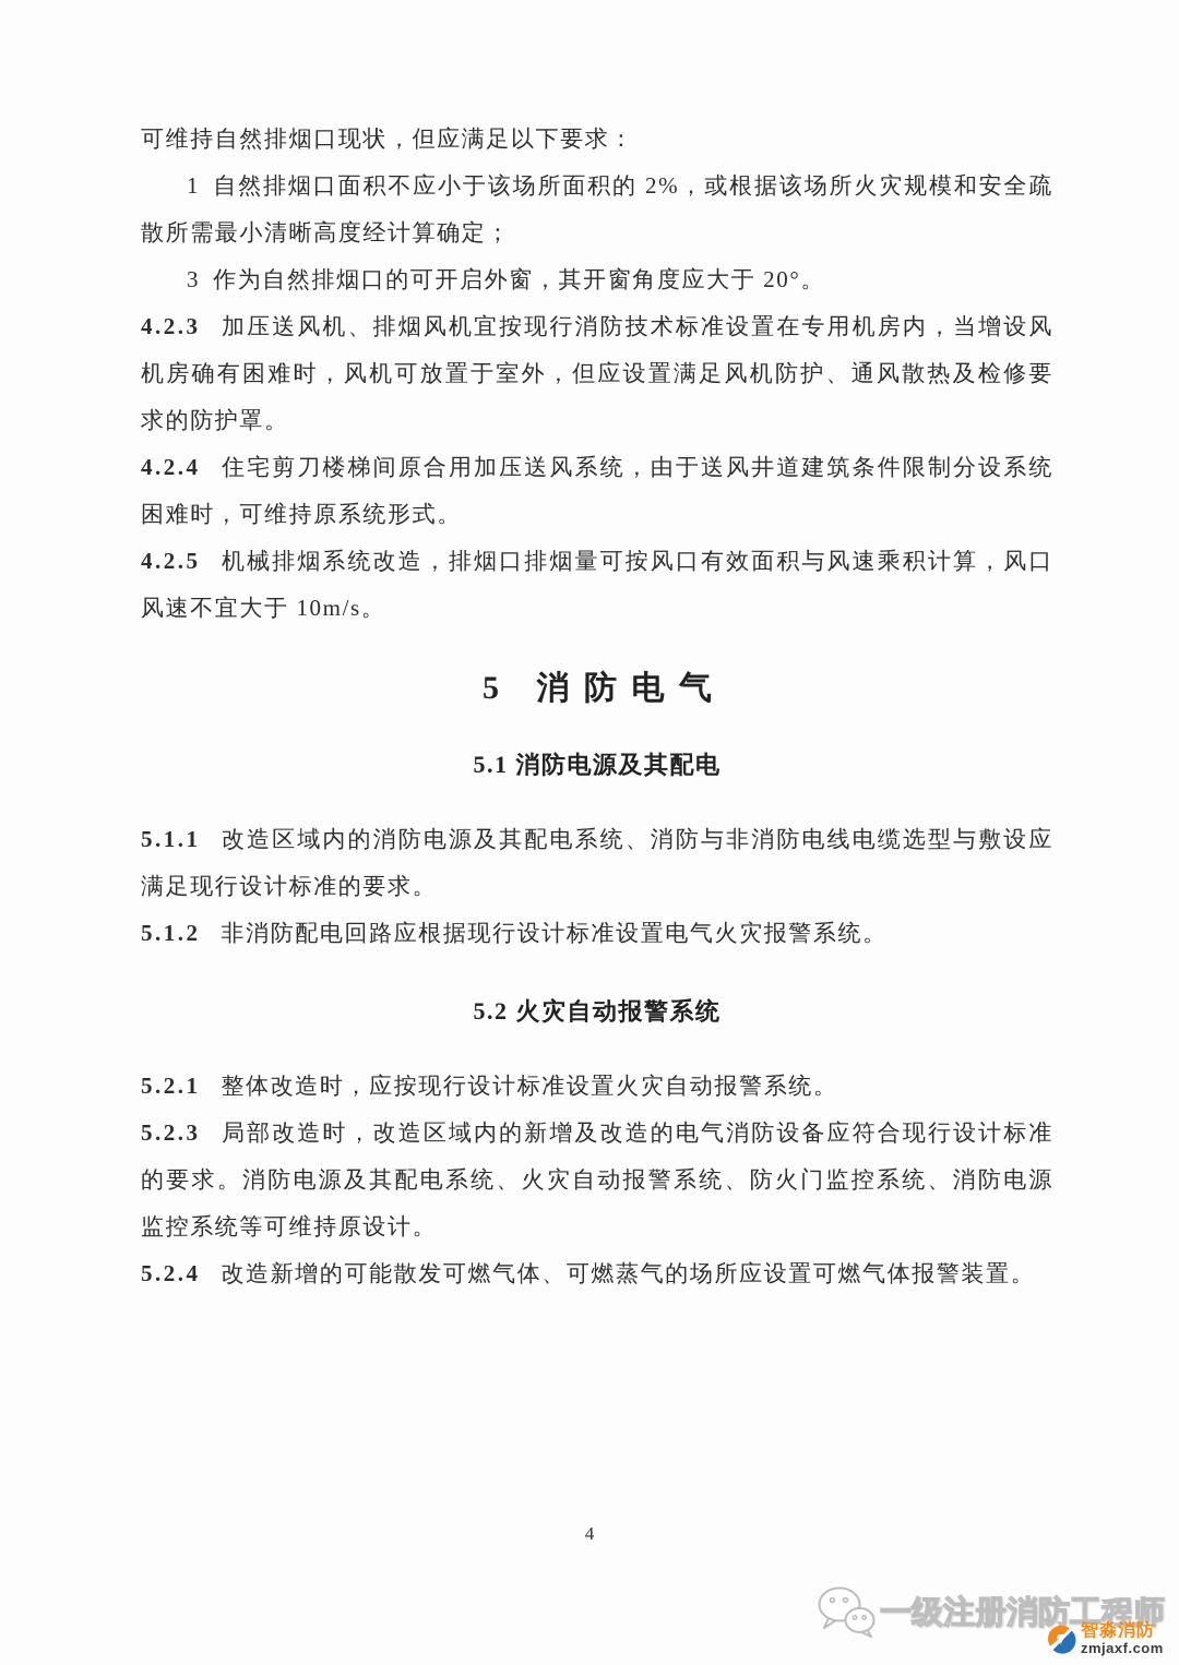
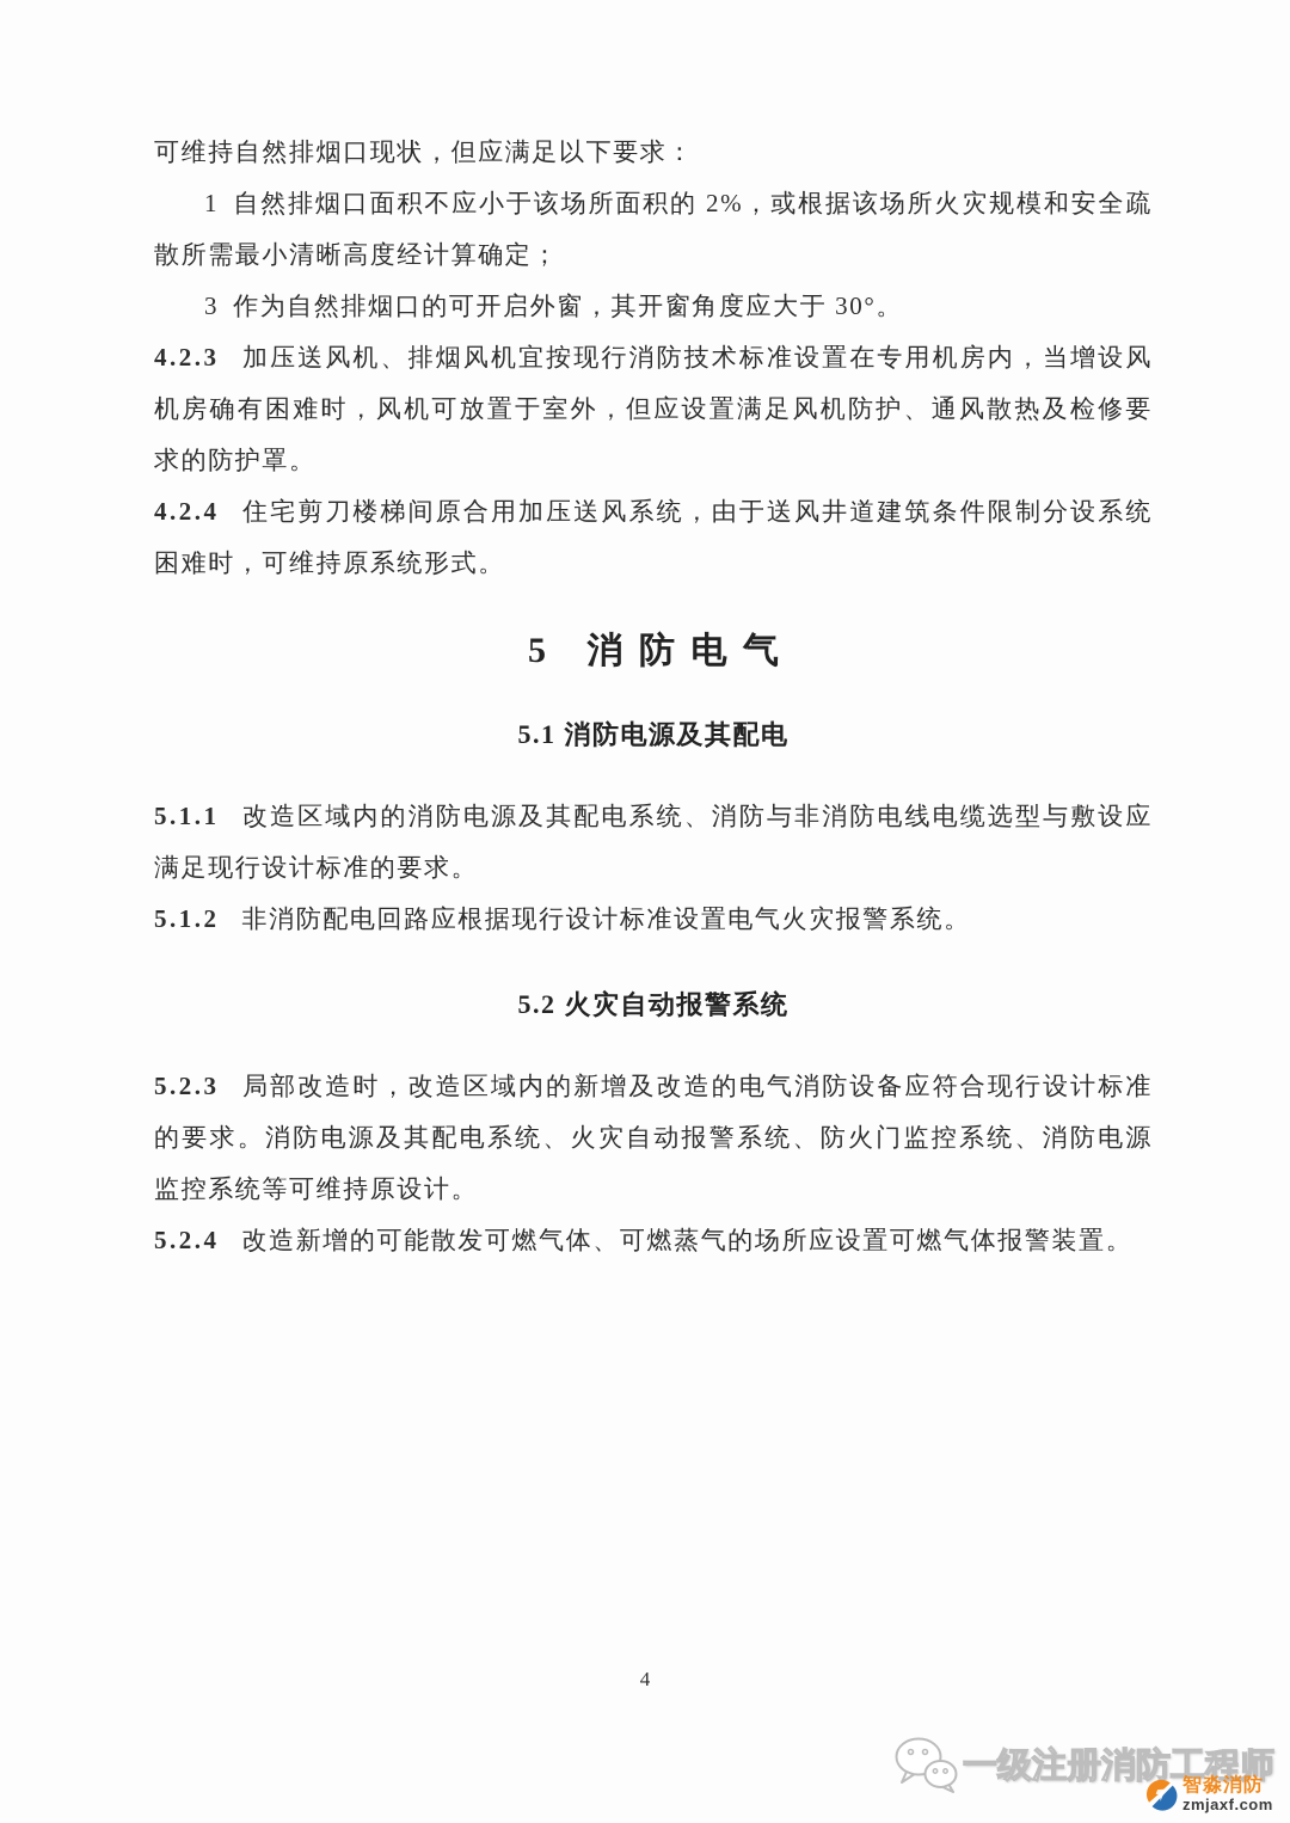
  可维持自然排烟口现状，但应满足以下要求：
  1 自然排烟口面积不应小于该场所面积的 2%，或根据该场所火灾规模和安全疏散所需最小清晰高度经计算确定；
- 3 作为自然排烟口的可开启外窗，其开窗角度应大于 20°。
+ 3 作为自然排烟口的可开启外窗，其开窗角度应大于 30°。
  4.2.3 加压送风机、排烟风机宜按现行消防技术标准设置在专用机房内，当增设风机房确有困难时，风机可放置于室外，但应设置满足风机防护、通风散热及检修要求的防护罩。
  4.2.4 住宅剪刀楼梯间原合用加压送风系统，由于送风井道建筑条件限制分设系统困难时，可维持原系统形式。
- 4.2.5 机械排烟系统改造，排烟口排烟量可按风口有效面积与风速乘积计算，风口风速不宜大于 10m/s。
  5 消防电气
  5.1 消防电源及其配电
  5.1.1 改造区域内的消防电源及其配电系统、消防与非消防电线电缆选型与敷设应满足现行设计标准的要求。
  5.1.2 非消防配电回路应根据现行设计标准设置电气火灾报警系统。
  5.2 火灾自动报警系统
- 5.2.1 整体改造时，应按现行设计标准设置火灾自动报警系统。
  5.2.3 局部改造时，改造区域内的新增及改造的电气消防设备应符合现行设计标准的要求。消防电源及其配电系统、火灾自动报警系统、防火门监控系统、消防电源监控系统等可维持原设计。
  5.2.4 改造新增的可能散发可燃气体、可燃蒸气的场所应设置可燃气体报警装置。
  4
  一级注册消防工程师
  智淼消防
  zmjaxf.com
